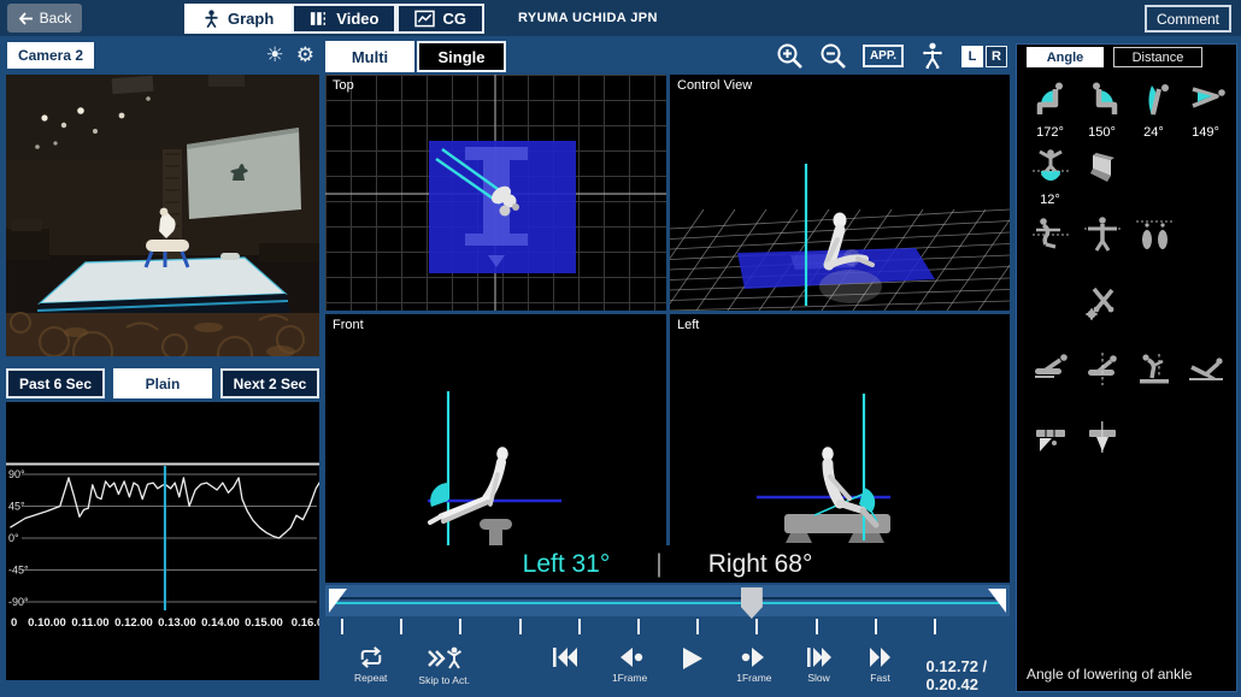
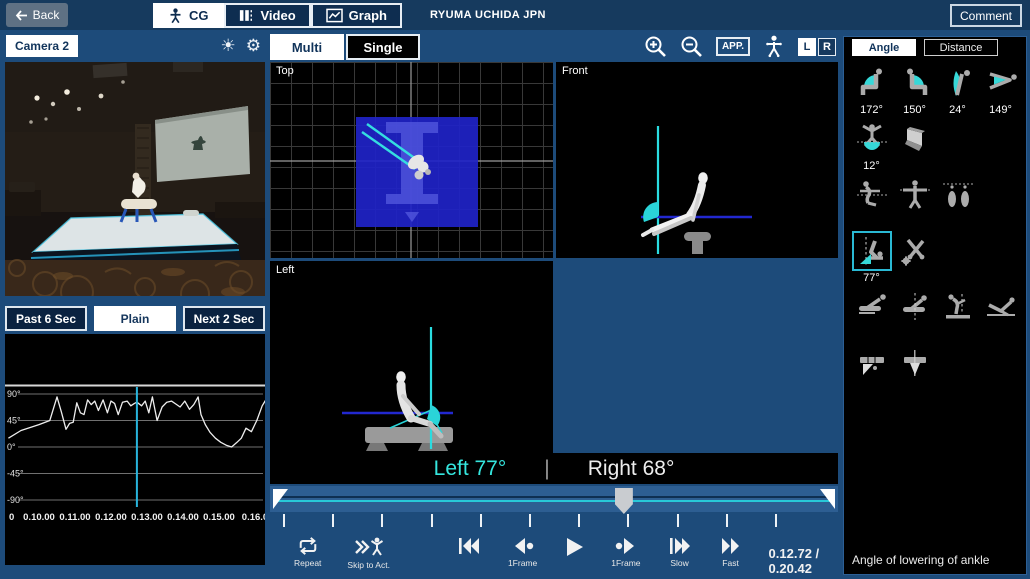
  Back
- Graph
+ CG
  Video
- CG
+ Graph
  RYUMA UCHIDA JPN
  Comment
  Camera 2
  ☀
  ⚙
  Past 6 Sec
  Plain
  Next 2 Sec
  90°
  45°
  0°
  -45°
  -90°
  0
  0.10.00
  0.11.00
  0.12.00
  0.13.00
  0.14.00
  0.15.00
  0.16.
  Multi
  Single
  APP.
  L
  R
  Top
- Control View
  Front
  Left
- Left 31°
+ Left 77°
  |
  Right 68°
  Repeat
  Skip to Act.
  1Frame
  1Frame
  Slow
  Fast
  0.12.72 / 0.20.42
  Angle
  Distance
  172°
  150°
  24°
  149°
  12°
+ 77°
  Angle of lowering of ankle
